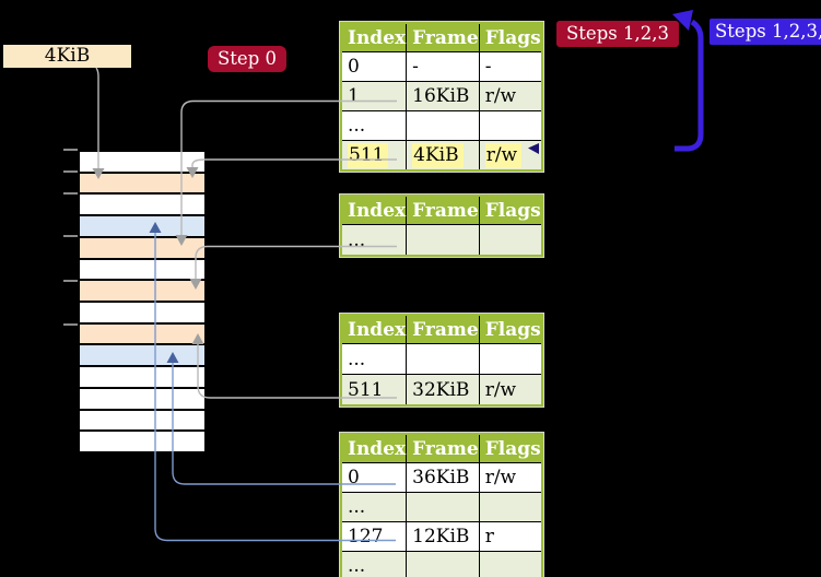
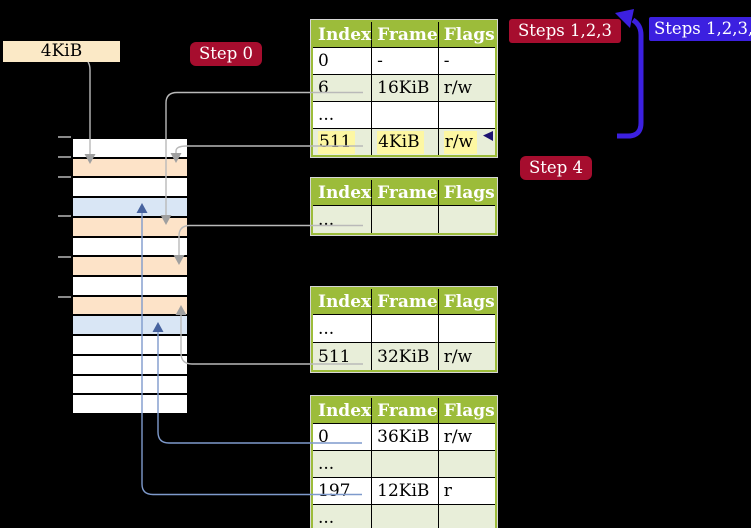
  4KiB
  Step 0
  Steps 1,2,3
  Steps 1,2,3
+ Step 4
  Index	Frame	Flags
  0	-	-
- 1	16KiB	r/w
+ 6	16KiB	r/w
  ...
  511	4KiB	r/w
  Index	Frame	Flags
  ...
  Index	Frame	Flags
  ...
  511	32KiB	r/w
  Index	Frame	Flags
  0	36KiB	r/w
  ...
- 127	12KiB	r
+ 197	12KiB	r
  ...
